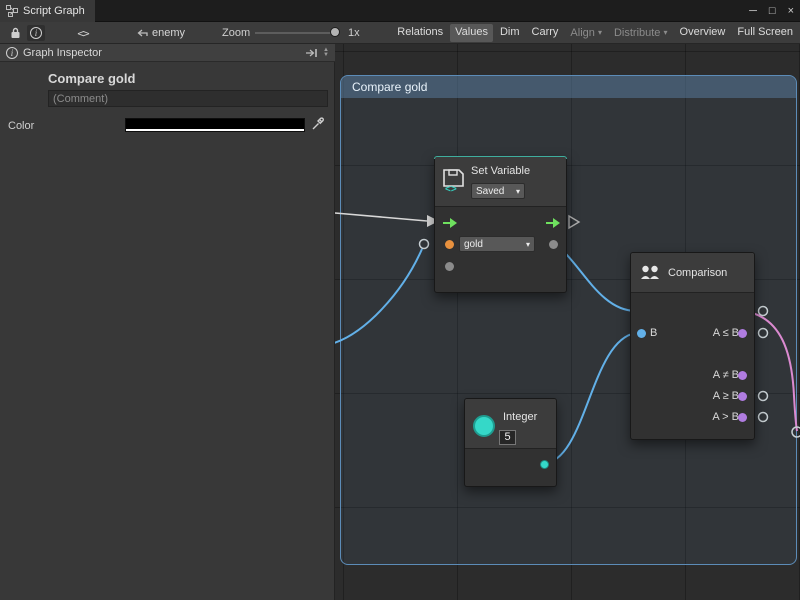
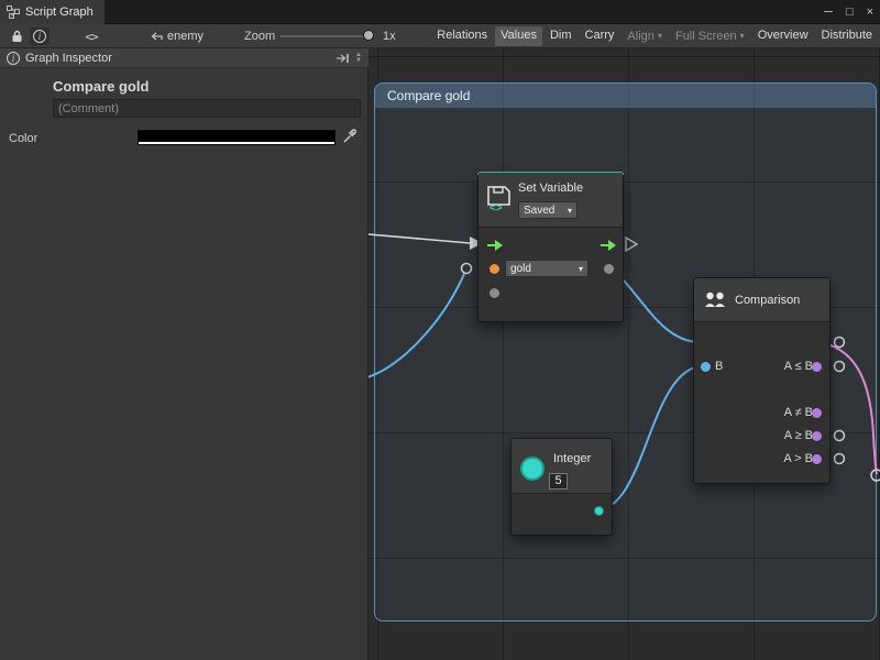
  Script Graph
  ─
  □
  ×
  i
  <>
  enemy
  Zoom
  1x
  Relations
  Values
  Dim
  Carry
  Align ▾
- Distribute ▾
+ Full Screen ▾
  Overview
- Full Screen
+ Distribute
  i
  Graph Inspector
  Compare gold
  (Comment)
  Color
  Compare gold
  <>
  Set Variable
  Saved
  ▾
  gold
  ▾
  Comparison
  B
  A ≤ B
  A ≠ B
  A ≥ B
  A > B
  Integer
  5
